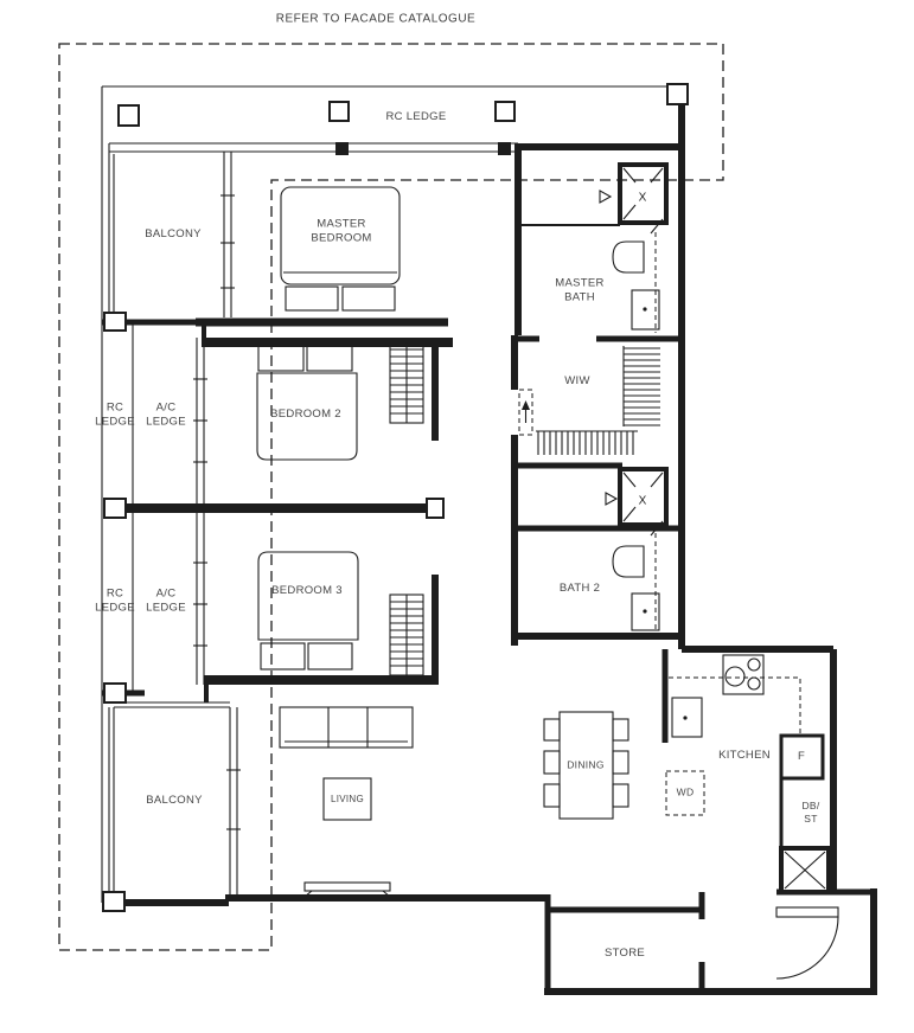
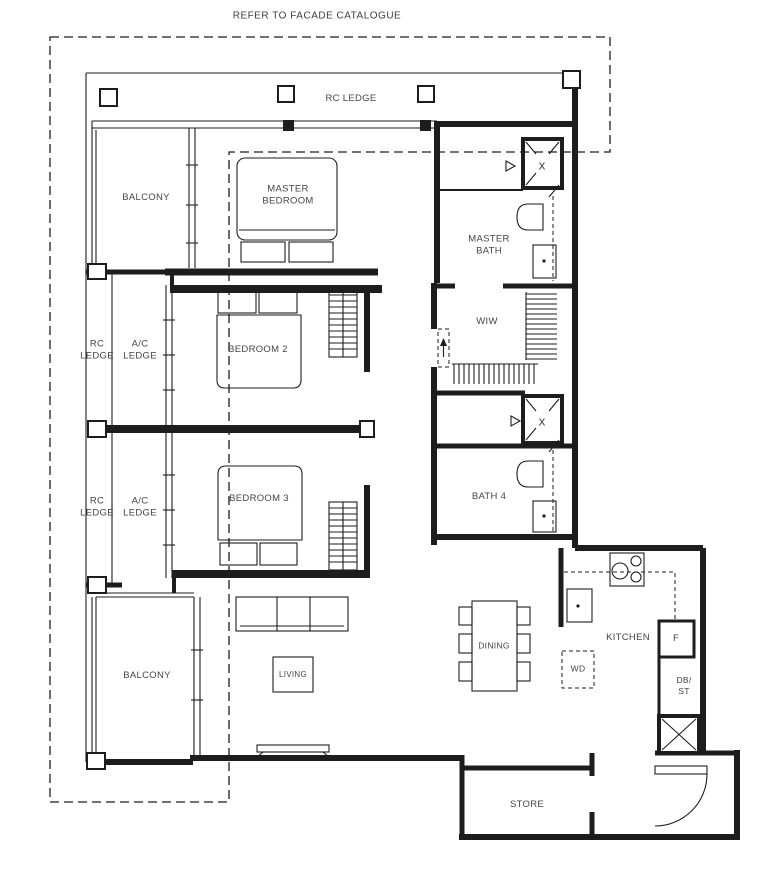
  X
  X
  REFER TO FACADE CATALOGUE
  RC LEDGE
  BALCONY
  MASTER
  BEDROOM
  MASTER
  BATH
  WIW
  RC
  LEDGE
  A/C
  LEDGE
  BEDROOM 2
  RC
  LEDGE
  A/C
  LEDGE
  BEDROOM 3
- BATH 2
+ BATH 4
  BALCONY
  LIVING
  DINING
  KITCHEN
  WD
  F
  DB/
  ST
  STORE
